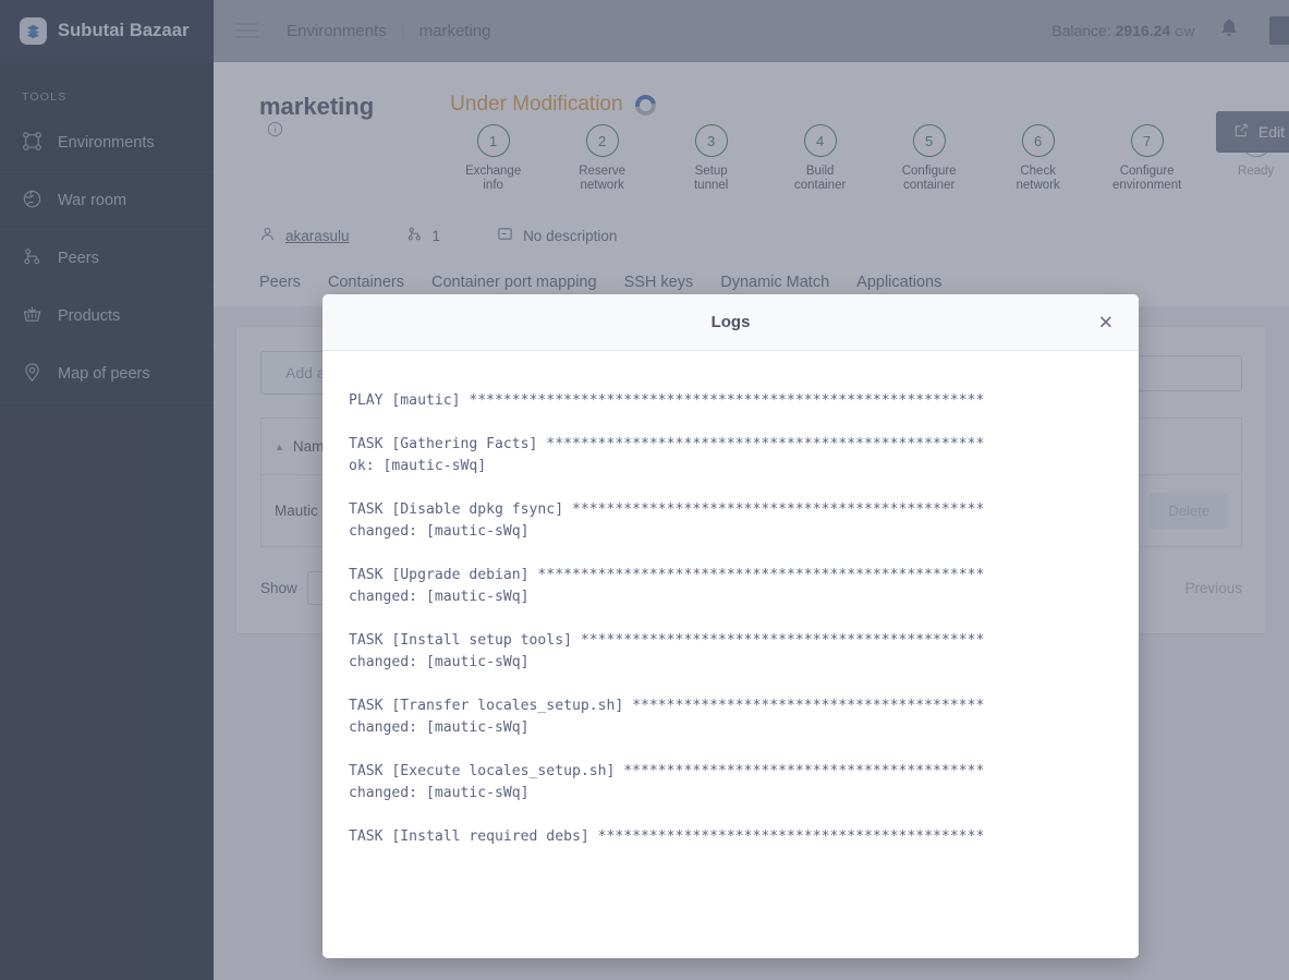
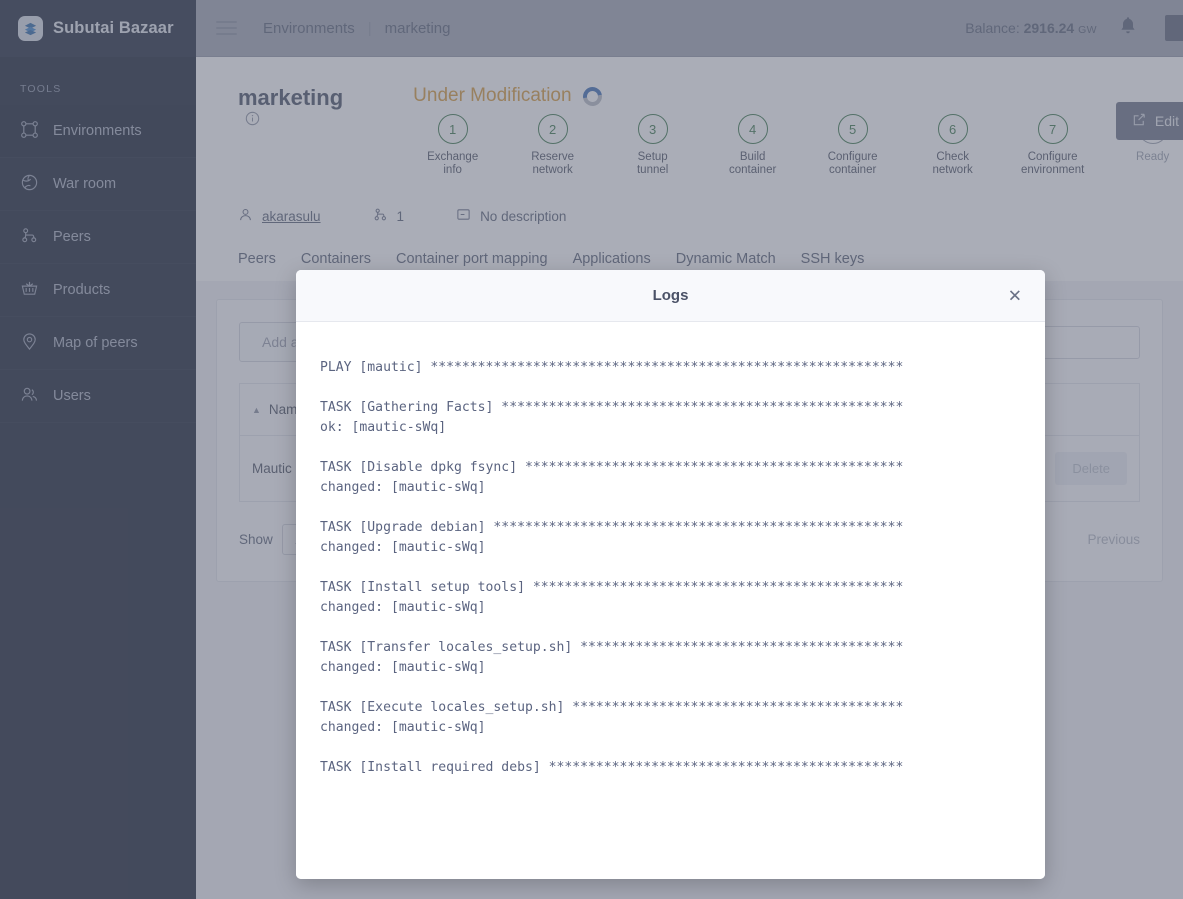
  Subutai Bazaar
  TOOLS
  Environments
  War room
  Peers
  Products
  Map of peers
+ Users
  Environments
  marketing
  Balance: 2916.24 GW
  marketing
  Under Modification
  1
  Exchange
  info
  2
  Reserve
  network
  3
  Setup
  tunnel
  4
  Build
  container
  5
  Configure
  container
  6
  Check
  network
  7
  Configure
  environment
  Ready
  Edit
  akarasulu
  1
  No description
  Peers
  Containers
  Container port mapping
- SSH keys
+ Applications
  Dynamic Match
- Applications
+ SSH keys
  Show
  Previous
  Logs
  ✕
  PLAY [mautic] ************************************************************
  TASK [Gathering Facts] ***************************************************
  ok: [mautic-sWq]
  TASK [Disable dpkg fsync] ************************************************
  changed: [mautic-sWq]
  TASK [Upgrade debian] ****************************************************
  changed: [mautic-sWq]
  TASK [Install setup tools] ***********************************************
  changed: [mautic-sWq]
  TASK [Transfer locales_setup.sh] *****************************************
  changed: [mautic-sWq]
  TASK [Execute locales_setup.sh] ******************************************
  changed: [mautic-sWq]
  TASK [Install required debs] *********************************************
